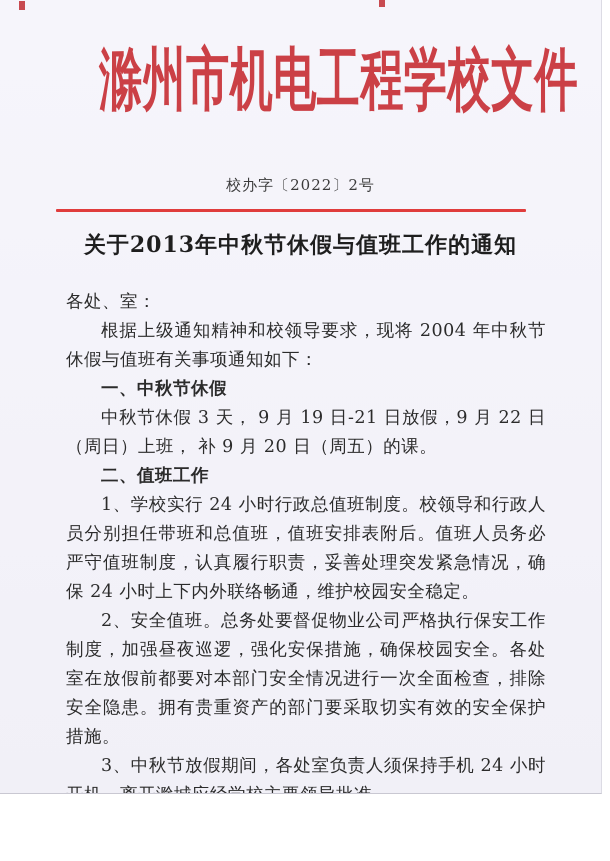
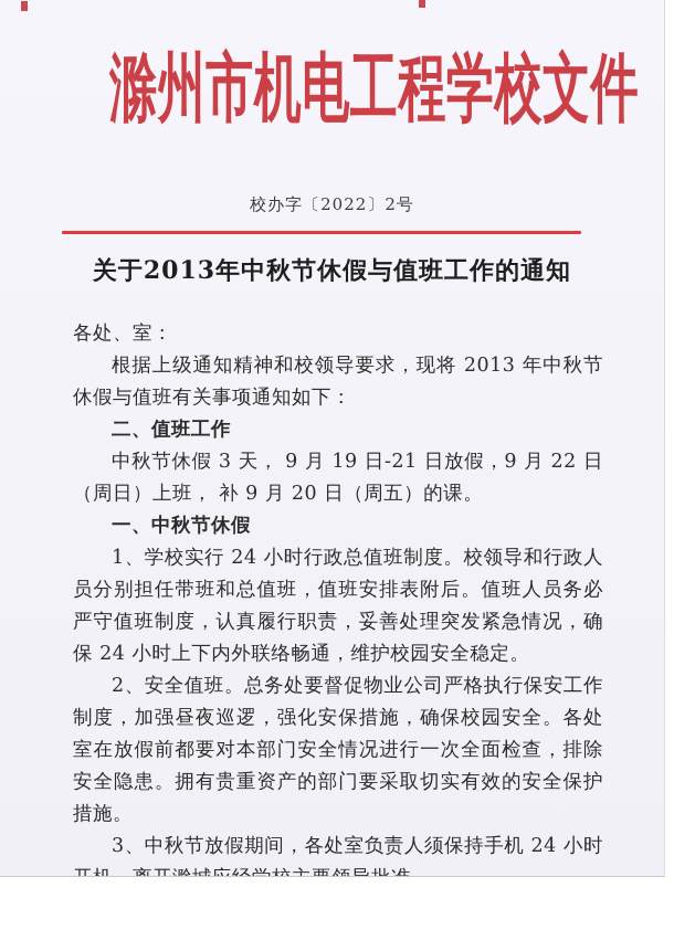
  滁州市机电工程学校文件
  校办字〔2022〕2号
  关于2013年中秋节休假与值班工作的通知
  各处、室：
- 根据上级通知精神和校领导要求，现将 2004 年中秋节休假与值班有关事项通知如下：
+ 根据上级通知精神和校领导要求，现将 2013 年中秋节休假与值班有关事项通知如下：
- 一、中秋节休假
+ 二、值班工作
  中秋节休假 3 天， 9 月 19 日-21 日放假，9 月 22 日（周日）上班， 补 9 月 20 日（周五）的课。
- 二、值班工作
+ 一、中秋节休假
  1、学校实行 24 小时行政总值班制度。校领导和行政人员分别担任带班和总值班，值班安排表附后。值班人员务必严守值班制度，认真履行职责，妥善处理突发紧急情况，确保 24 小时上下内外联络畅通，维护校园安全稳定。
  2、安全值班。总务处要督促物业公司严格执行保安工作制度，加强昼夜巡逻，强化安保措施，确保校园安全。各处室在放假前都要对本部门安全情况进行一次全面检查，排除安全隐患。拥有贵重资产的部门要采取切实有效的安全保护措施。
